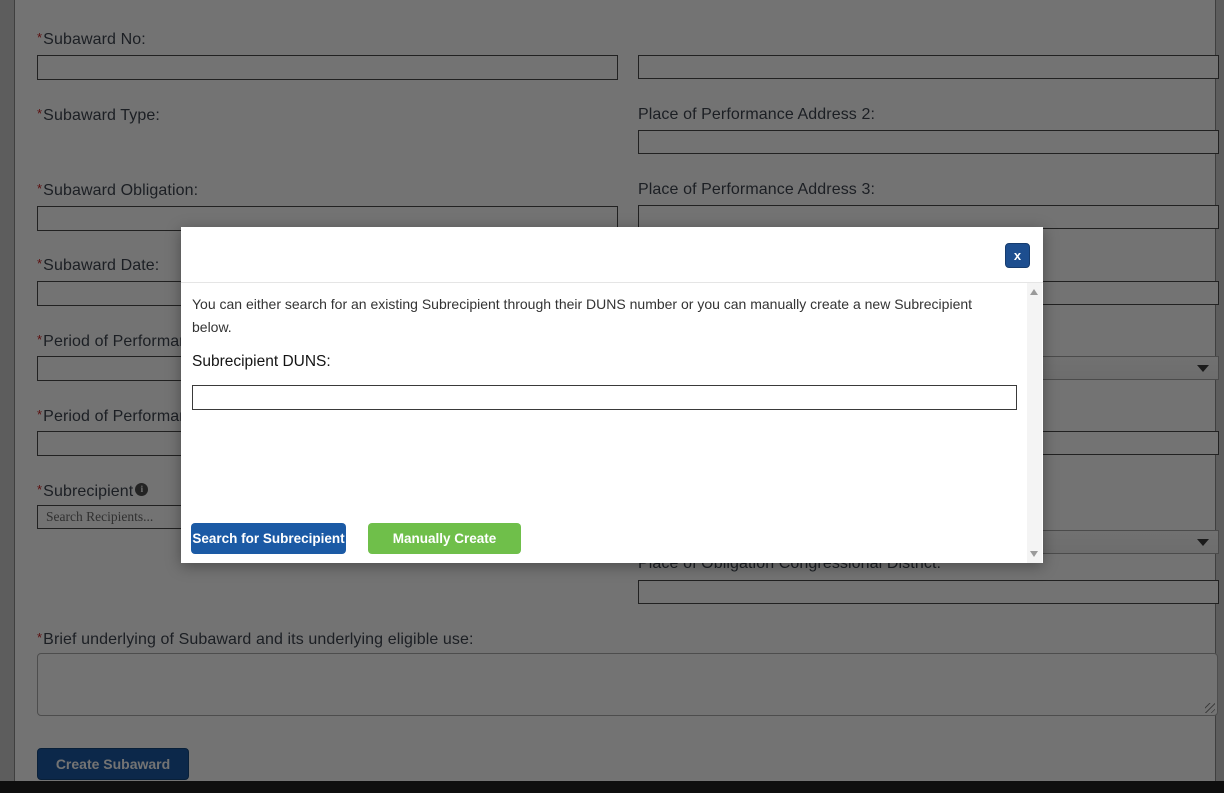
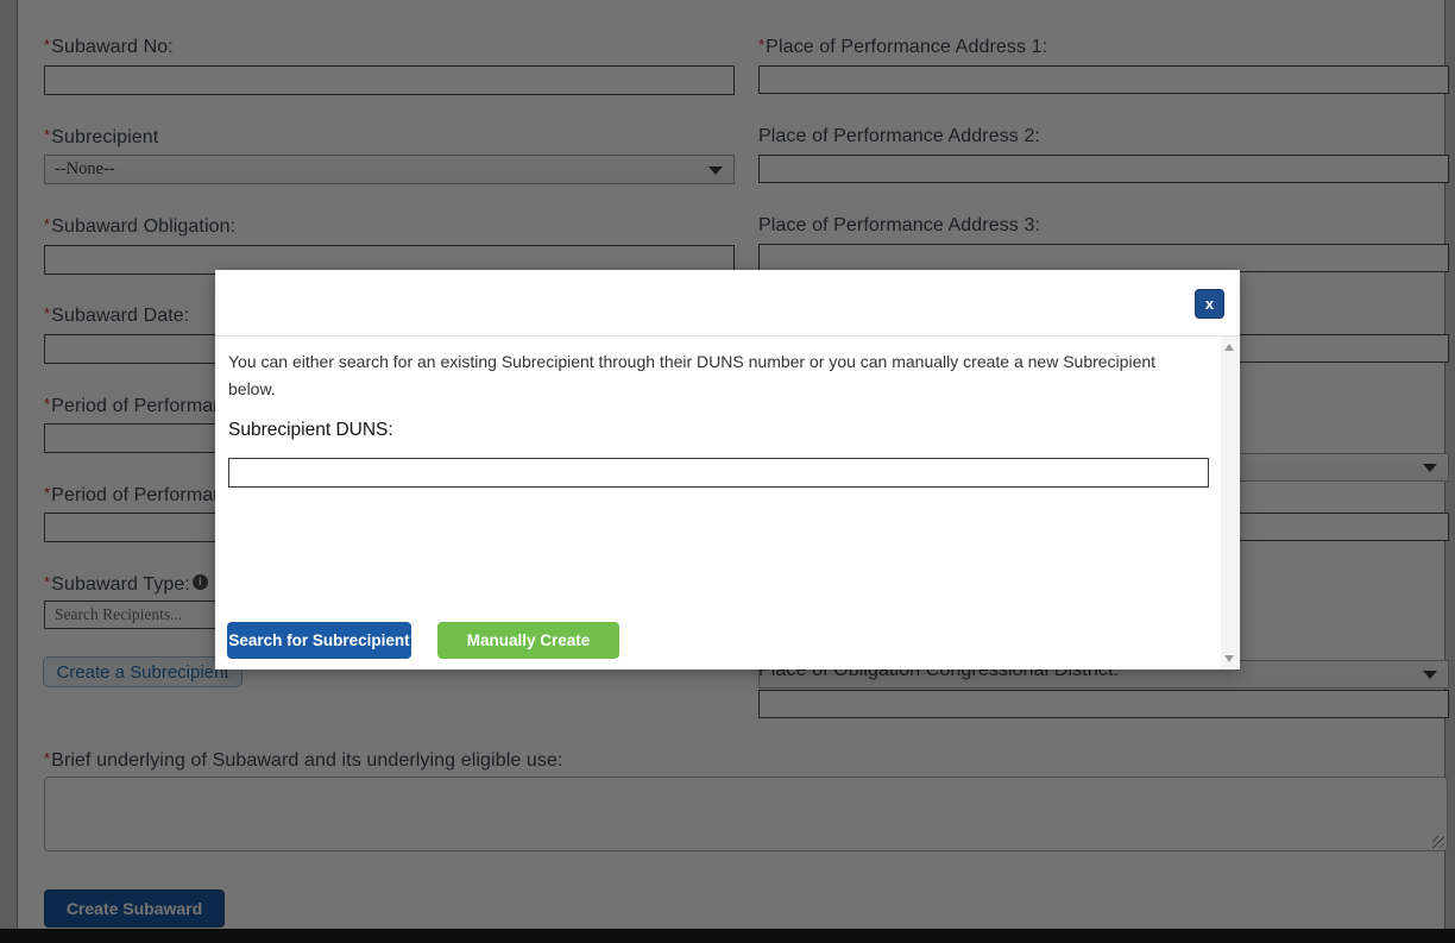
  *Subaward No:
- *Subaward Type:
+ *Subrecipient
+ --None--
  *Subaward Obligation:
  *Subaward Date:
  *Period of Performa
  *Period of Performa
- *Subrecipient i
+ *Subaward Type: i
  Search Recipients...
+ Create a Subrecipient
+ *Place of Performance Address 1:
  Place of Performance Address 2:
  Place of Performance Address 3:
  Place of Obligation Congressional District:
  *Brief underlying of Subaward and its underlying eligible use:
  Create Subaward
  x
  You can either search for an existing Subrecipient through their DUNS number or you can manually create a new Subrecipient below.
  Subrecipient DUNS:
  Search for Subrecipient
  Manually Create
